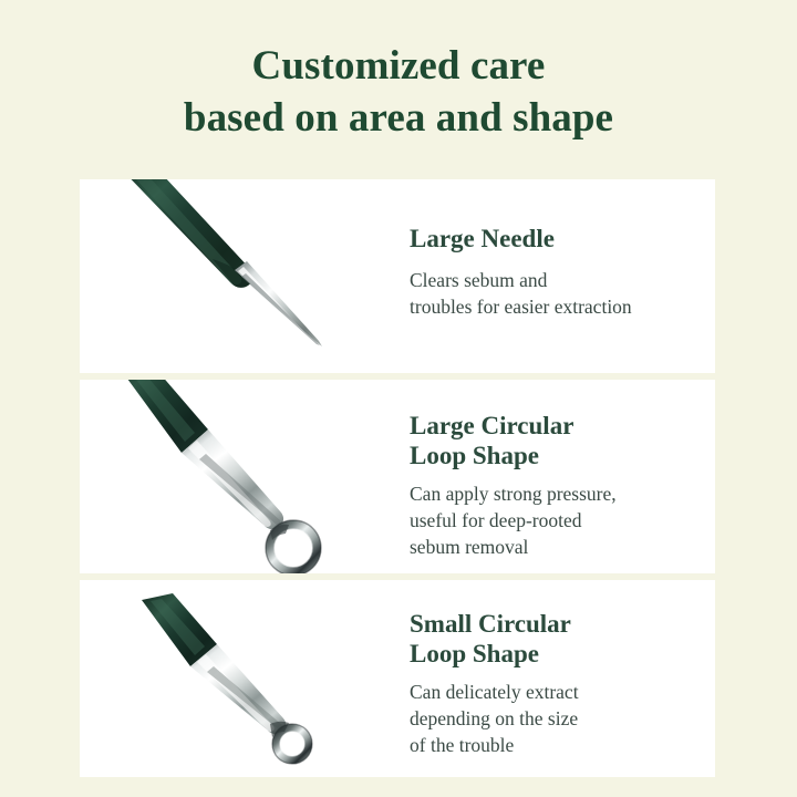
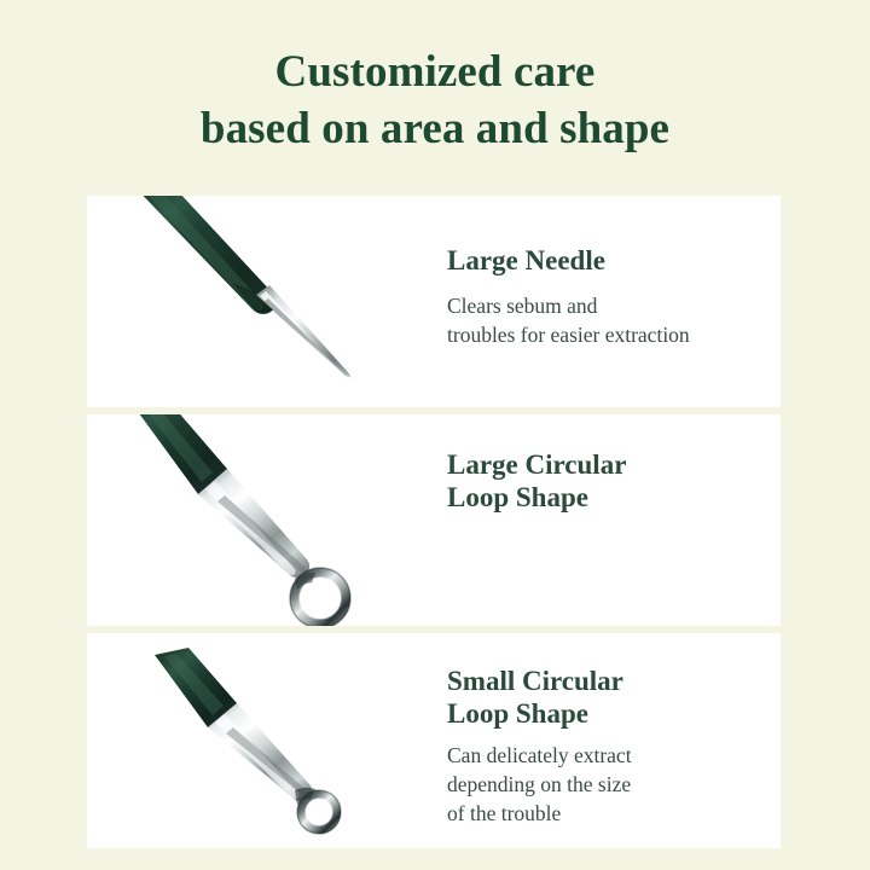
  Customized care
  based on area and shape
  Large Needle
  Clears sebum and
  troubles for easier extraction
  Large Circular
  Loop Shape
- Can apply strong pressure,
- useful for deep-rooted
- sebum removal
  Small Circular
  Loop Shape
  Can delicately extract
  depending on the size
  of the trouble
